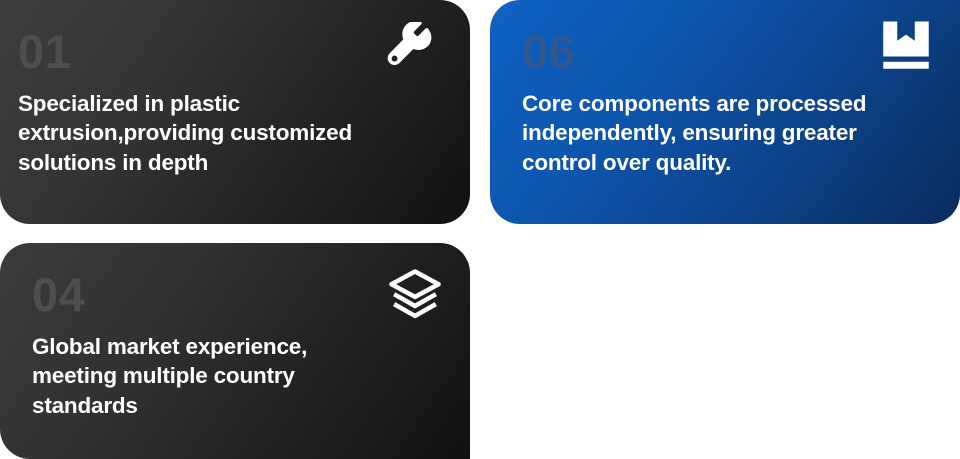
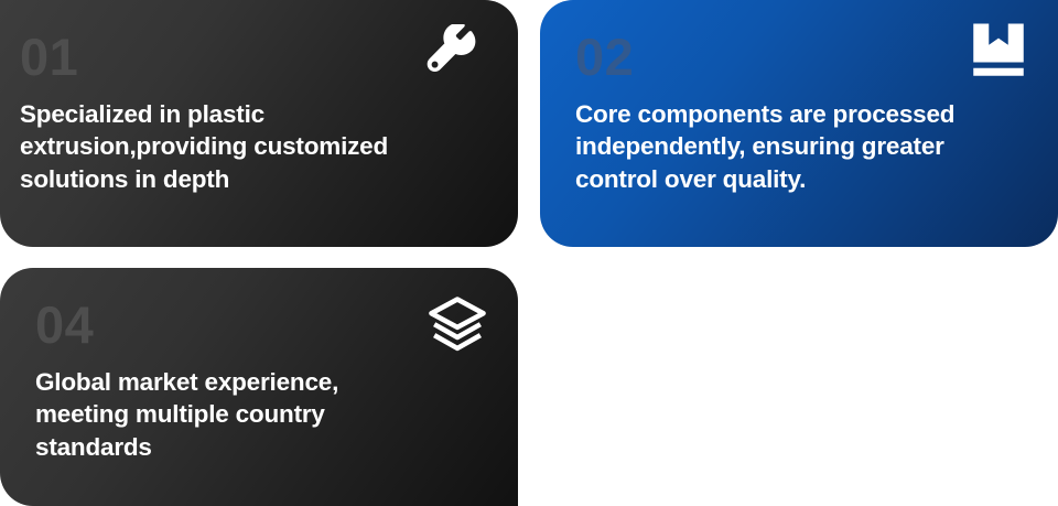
  Specialized in plastic
  extrusion,providing customized
  solutions in depth
- 06
+ 02
  Core components are processed
  independently, ensuring greater
  control over quality.
  04
  Global market experience,
  meeting multiple country
  standards
